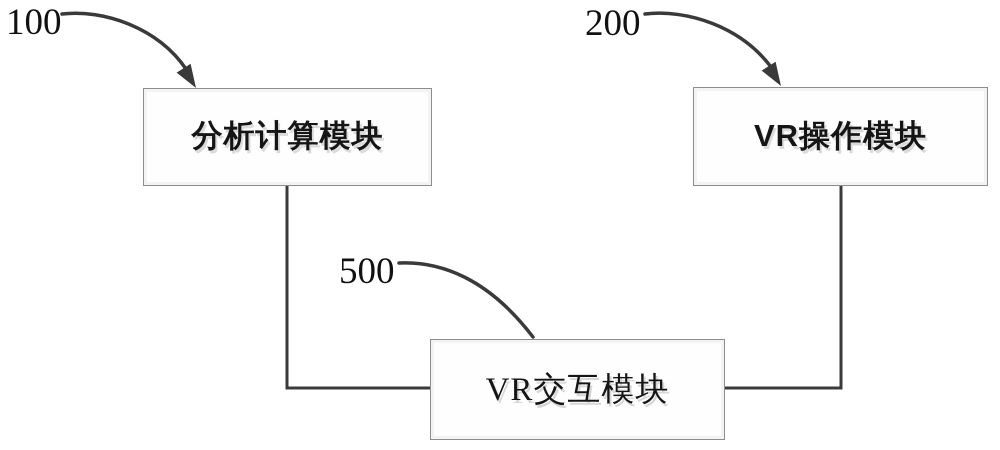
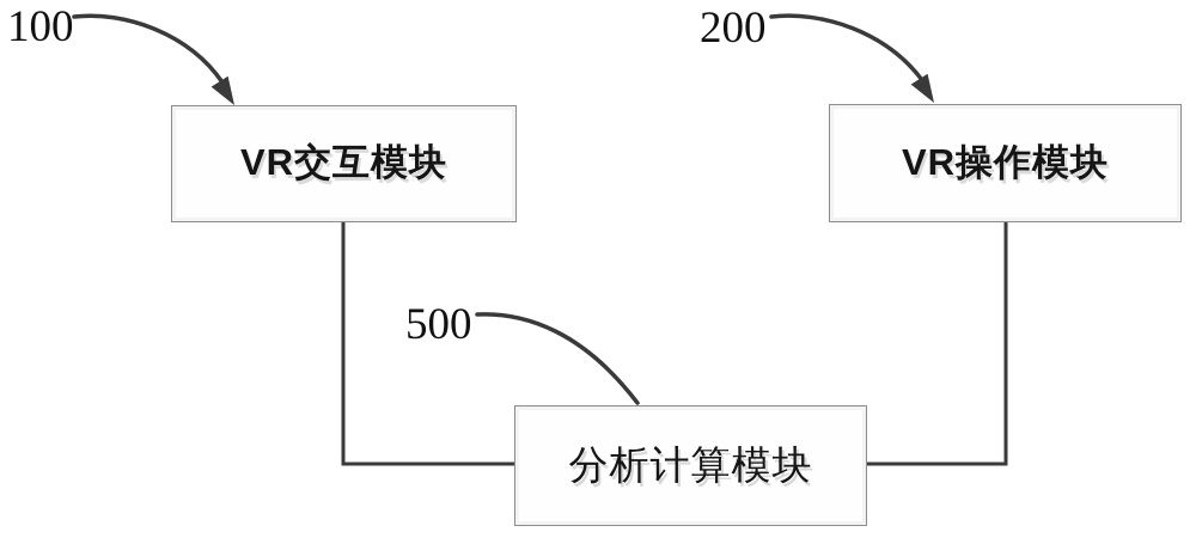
  100
  200
  500
- 分析计算模块
+ VR交互模块
  VR操作模块
- VR交互模块
+ 分析计算模块
